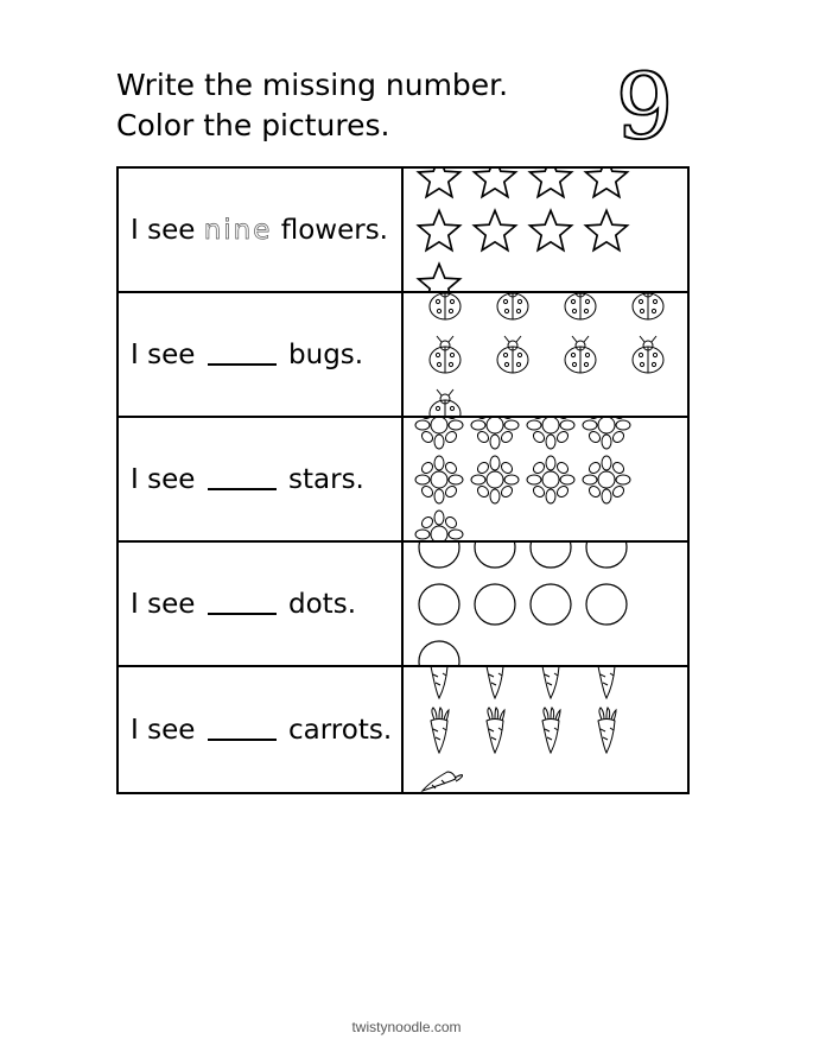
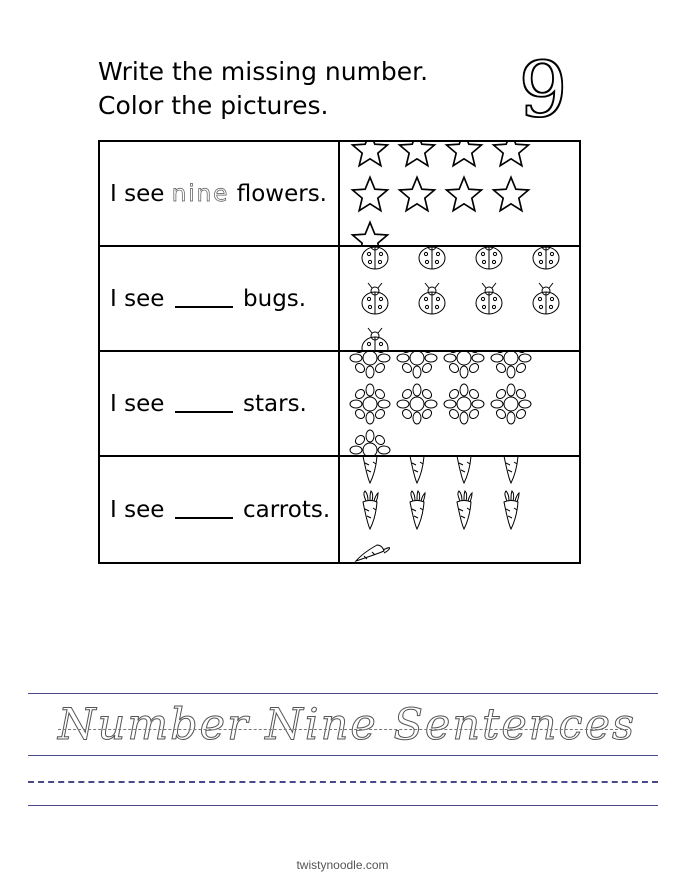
  Write the missing number.
  Color the pictures.
  9
  I see nine flowers.
  I see bugs.
  I see stars.
- I see dots.
  I see carrots.
+ Number Nine Sentences
  twistynoodle.com
